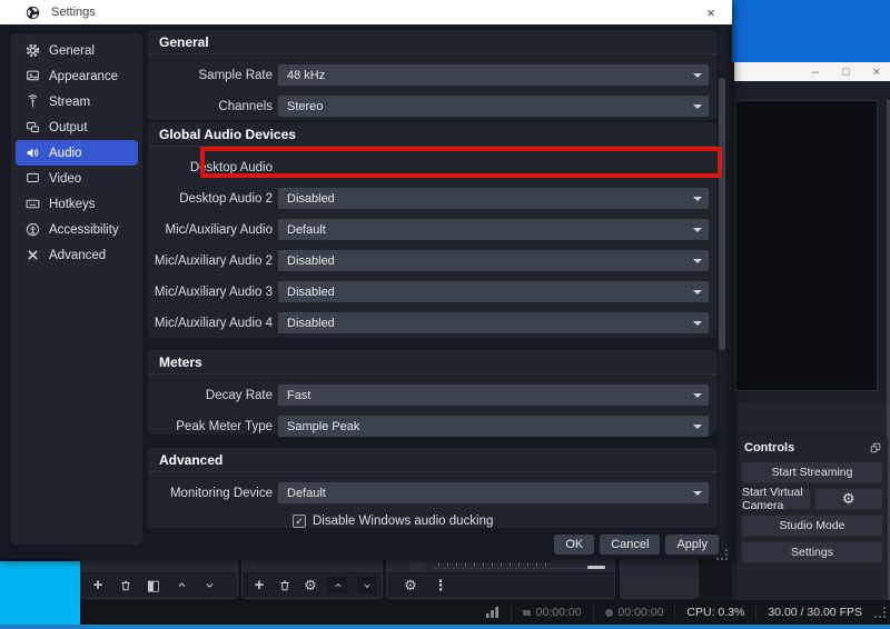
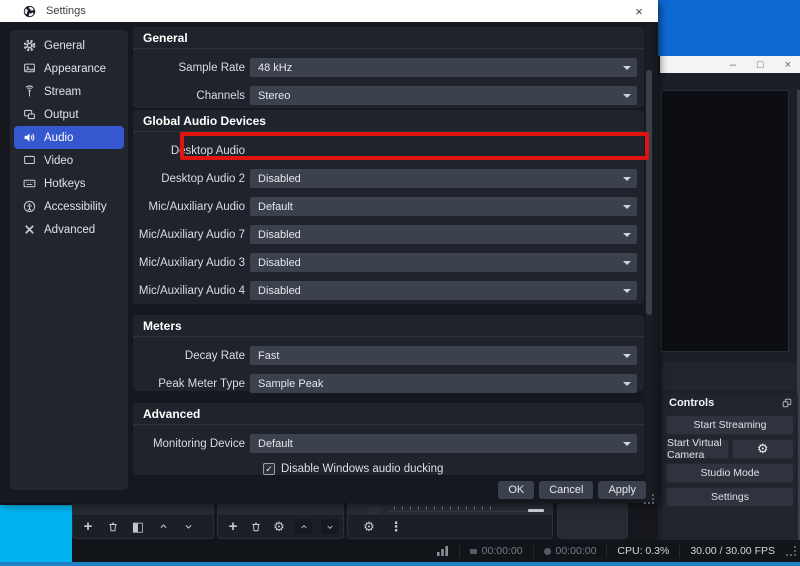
  –
  □
  ×
  Controls
  Start Streaming
  Start Virtual Camera
  ⚙
  Studio Mode
  Settings
  +
  ◧
  +
  ⚙
  ⚙
  ⋮
  00:00:00
  00:00:00
  CPU: 0.3%
  30.00 / 30.00 FPS
  Settings
  ×
  General
  Appearance
  Stream
  Output
  Audio
  Video
  Hotkeys
  Accessibility
  Advanced
  General
  Sample Rate
  48 kHz
  Channels
  Stereo
  Global Audio Devices
  Desktop Audio
  Desktop Audio 2
  Disabled
  Mic/Auxiliary Audio
  Default
- Mic/Auxiliary Audio 2
+ Mic/Auxiliary Audio 7
  Disabled
  Mic/Auxiliary Audio 3
  Disabled
  Mic/Auxiliary Audio 4
  Disabled
  Meters
  Decay Rate
  Fast
  Peak Meter Type
  Sample Peak
  Advanced
  Monitoring Device
  Default
  ✓
  Disable Windows audio ducking
  OK
  Cancel
  Apply
